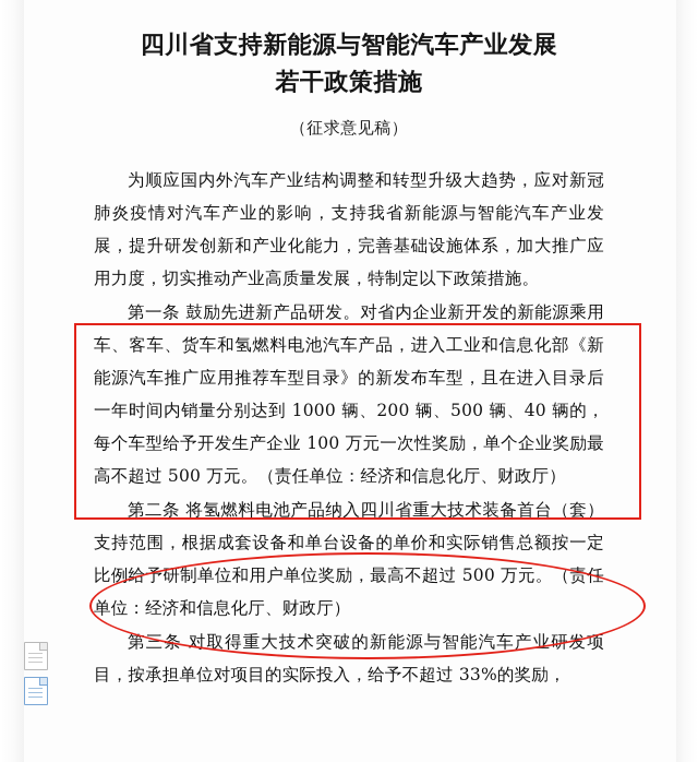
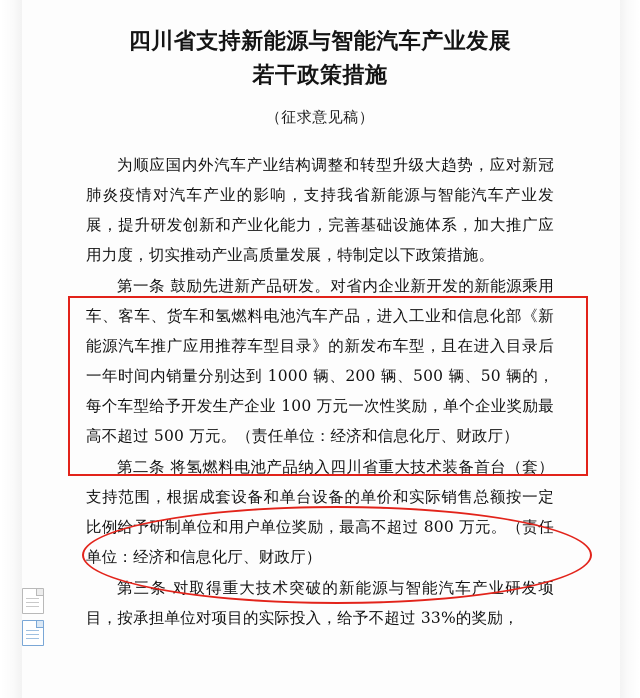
  四川省支持新能源与智能汽车产业发展
  若干政策措施
  （征求意见稿）
  为顺应国内外汽车产业结构调整和转型升级大趋势，应对新冠肺炎疫情对汽车产业的影响，支持我省新能源与智能汽车产业发展，提升研发创新和产业化能力，完善基础设施体系，加大推广应用力度，切实推动产业高质量发展，特制定以下政策措施。
- 第一条 鼓励先进新产品研发。对省内企业新开发的新能源乘用车、客车、货车和氢燃料电池汽车产品，进入工业和信息化部《新能源汽车推广应用推荐车型目录》的新发布车型，且在进入目录后一年时间内销量分别达到 1000 辆、200 辆、500 辆、40 辆的，每个车型给予开发生产企业 100 万元一次性奖励，单个企业奖励最高不超过 500 万元。（责任单位：经济和信息化厅、财政厅）
+ 第一条 鼓励先进新产品研发。对省内企业新开发的新能源乘用车、客车、货车和氢燃料电池汽车产品，进入工业和信息化部《新能源汽车推广应用推荐车型目录》的新发布车型，且在进入目录后一年时间内销量分别达到 1000 辆、200 辆、500 辆、50 辆的，每个车型给予开发生产企业 100 万元一次性奖励，单个企业奖励最高不超过 500 万元。（责任单位：经济和信息化厅、财政厅）
- 第二条 将氢燃料电池产品纳入四川省重大技术装备首台（套）支持范围，根据成套设备和单台设备的单价和实际销售总额按一定比例给予研制单位和用户单位奖励，最高不超过 500 万元。（责任单位：经济和信息化厅、财政厅）
+ 第二条 将氢燃料电池产品纳入四川省重大技术装备首台（套）支持范围，根据成套设备和单台设备的单价和实际销售总额按一定比例给予研制单位和用户单位奖励，最高不超过 800 万元。（责任单位：经济和信息化厅、财政厅）
  第三条 对取得重大技术突破的新能源与智能汽车产业研发项目，按承担单位对项目的实际投入，给予不超过 33%的奖励，
